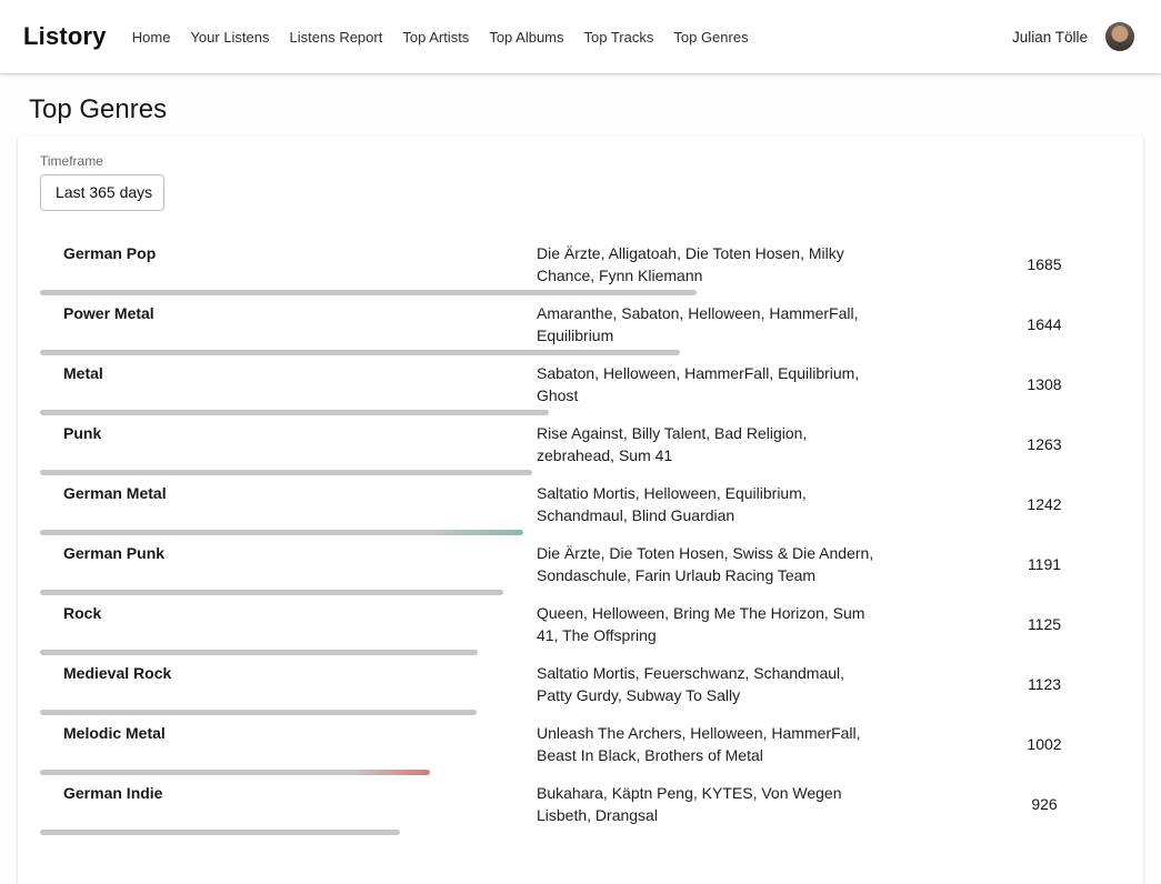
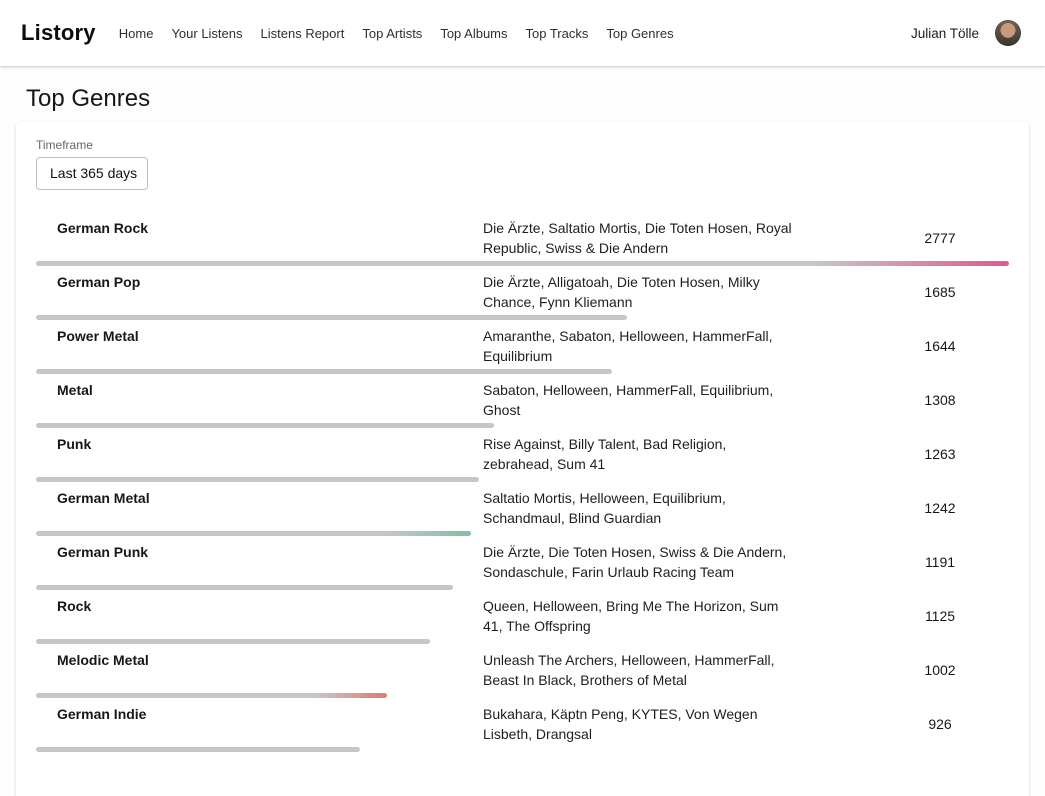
  Listory
  Home
  Your Listens
  Listens Report
  Top Artists
  Top Albums
  Top Tracks
  Top Genres
  Julian Tölle
  Top Genres
  Timeframe
  Last 365 days
+ German Rock
+ Die Ärzte, Saltatio Mortis, Die Toten Hosen, Royal Republic, Swiss & Die Andern
+ 2777
  German Pop
  Die Ärzte, Alligatoah, Die Toten Hosen, Milky Chance, Fynn Kliemann
  1685
  Power Metal
  Amaranthe, Sabaton, Helloween, HammerFall, Equilibrium
  1644
  Metal
  Sabaton, Helloween, HammerFall, Equilibrium, Ghost
  1308
  Punk
  Rise Against, Billy Talent, Bad Religion, zebrahead, Sum 41
  1263
  German Metal
  Saltatio Mortis, Helloween, Equilibrium, Schandmaul, Blind Guardian
  1242
  German Punk
  Die Ärzte, Die Toten Hosen, Swiss & Die Andern, Sondaschule, Farin Urlaub Racing Team
  1191
  Rock
  Queen, Helloween, Bring Me The Horizon, Sum 41, The Offspring
  1125
- Medieval Rock
- Saltatio Mortis, Feuerschwanz, Schandmaul, Patty Gurdy, Subway To Sally
- 1123
  Melodic Metal
  Unleash The Archers, Helloween, HammerFall, Beast In Black, Brothers of Metal
  1002
  German Indie
  Bukahara, Käptn Peng, KYTES, Von Wegen Lisbeth, Drangsal
  926
